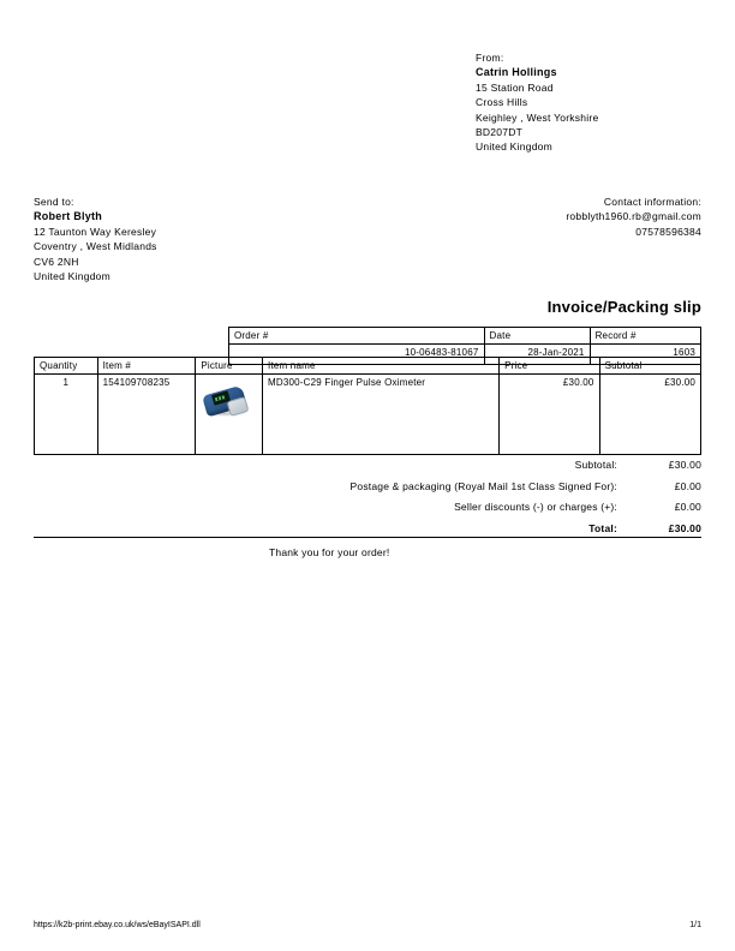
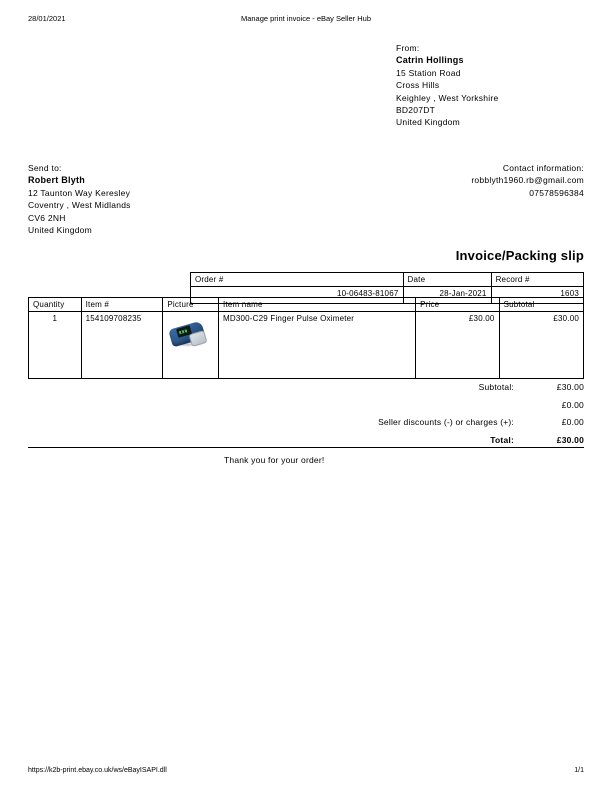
+ 28/01/2021
+ Manage print invoice - eBay Seller Hub
  From:
  Catrin Hollings
  15 Station Road
  Cross Hills
  Keighley , West Yorkshire
  BD207DT
  United Kingdom
  Send to:
  Robert Blyth
  12 Taunton Way Keresley
  Coventry , West Midlands
  CV6 2NH
  United Kingdom
  Contact information:
  robblyth1960.rb@gmail.com
  07578596384
  Invoice/Packing slip
  Order #	Date	Record #
  10-06483-81067	28-Jan-2021	1603
  Quantity	Item #	Picture	Item name	Price	Subtotal
  1	154109708235		MD300-C29 Finger Pulse Oximeter	£30.00	£30.00
  Subtotal:
  £30.00
- Postage & packaging (Royal Mail 1st Class Signed For):
  £0.00
  Seller discounts (-) or charges (+):
  £0.00
  Total:
  £30.00
  Thank you for your order!
